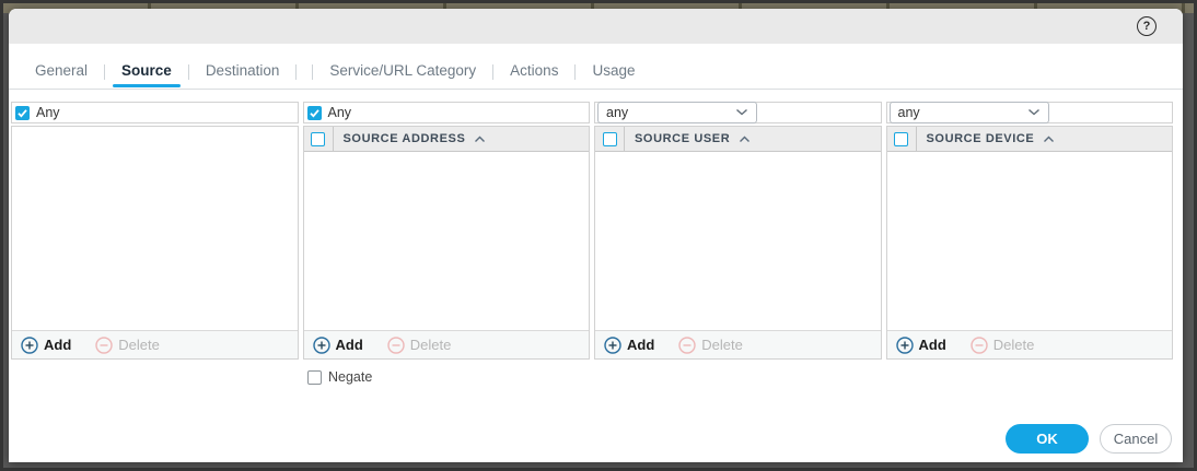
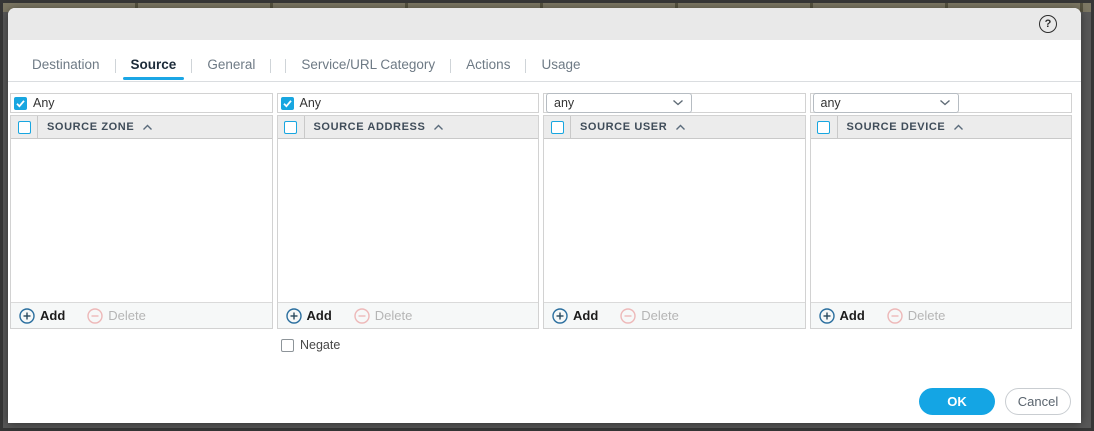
  ?
- General
+ Destination
  Source
- Destination
+ General
  Service/URL Category
  Actions
  Usage
  Any
+ SOURCE ZONE
  Add
  Delete
  Any
  SOURCE ADDRESS
  Add
  Delete
  any
  SOURCE USER
  Add
  Delete
  any
  SOURCE DEVICE
  Add
  Delete
  Negate
  OK
  Cancel
